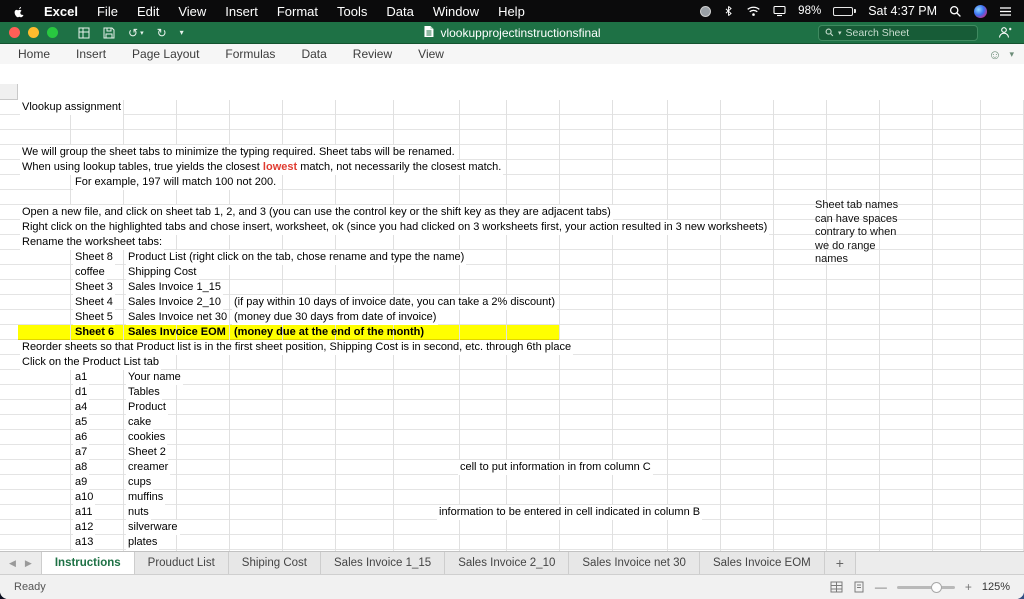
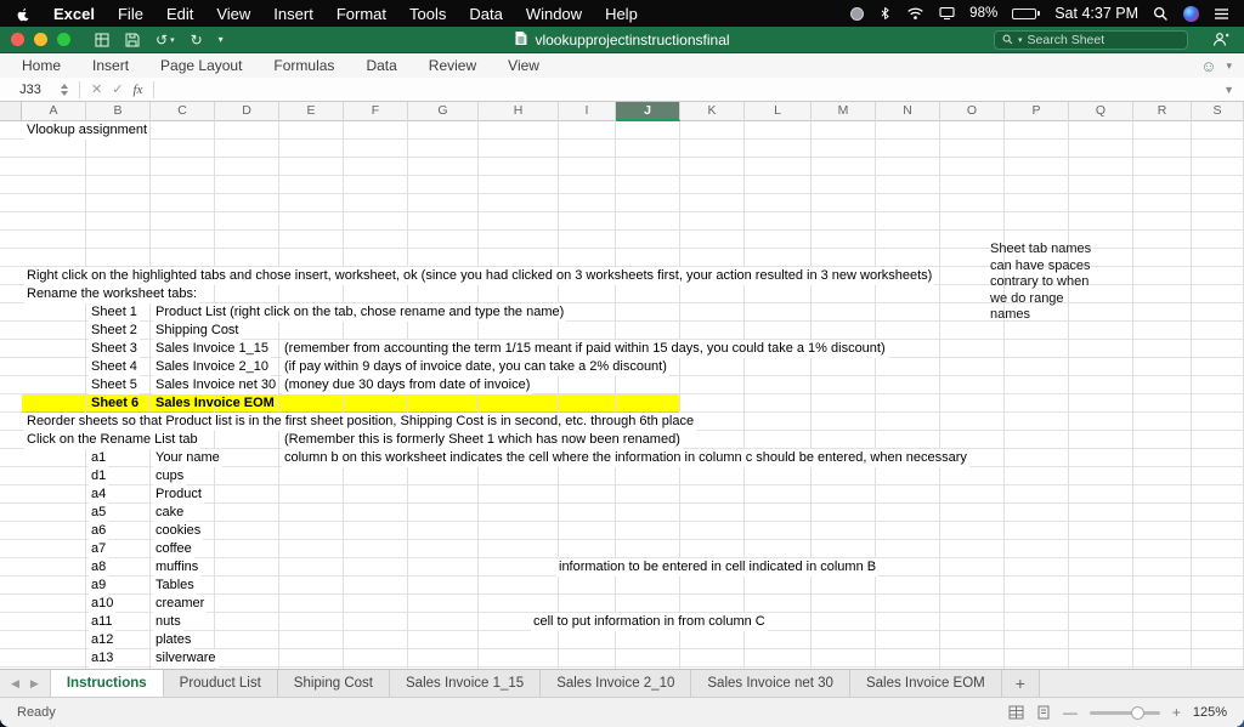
  Excel
  File
  Edit
  View
  Insert
  Format
  Tools
  Data
  Window
  Help
  98%
  Sat 4:37 PM
  ↺
  ↻
  ▾
  vlookupprojectinstructionsfinal
  Search Sheet
  Home
  Insert
  Page Layout
  Formulas
  Data
  Review
  View
  ☺
  ▾
+ J33
+ ✕
+ ✓
+ fx
+ ▼
+ A
+ B
+ C
+ D
+ E
+ F
+ G
+ H
+ I
+ J
+ K
+ L
+ M
+ N
+ O
+ P
+ Q
+ R
+ S
  Vlookup assignment
- We will group the sheet tabs to minimize the typing required. Sheet tabs will be renamed.
- When using lookup tables, true yields the closest lowest match, not necessarily the closest match.
- For example, 197 will match 100 not 200.
- Open a new file, and click on sheet tab 1, 2, and 3 (you can use the control key or the shift key as they are adjacent tabs)
  Right click on the highlighted tabs and chose insert, worksheet, ok (since you had clicked on 3 worksheets first, your action resulted in 3 new worksheets)
  Rename the worksheet tabs:
- Sheet 8
+ Sheet 1
  Product List (right click on the tab, chose rename and type the name)
- coffee
+ Sheet 2
  Shipping Cost
  Sheet 3
  Sales Invoice 1_15
+ (remember from accounting the term 1/15 meant if paid within 15 days, you could take a 1% discount)
  Sheet 4
  Sales Invoice 2_10
- (if pay within 10 days of invoice date, you can take a 2% discount)
+ (if pay within 9 days of invoice date, you can take a 2% discount)
  Sheet 5
  Sales Invoice net 30
  (money due 30 days from date of invoice)
  Sheet 6
  Sales Invoice EOM
- (money due at the end of the month)
  Reorder sheets so that Product list is in the first sheet position, Shipping Cost is in second, etc. through 6th place
- Click on the Product List tab
+ Click on the Rename List tab
+ (Remember this is formerly Sheet 1 which has now been renamed)
  a1
  Your name
+ column b on this worksheet indicates the cell where the information in column c should be entered, when necessary
  d1
- Tables
+ cups
  a4
  Product
  a5
  cake
  a6
  cookies
  a7
- Sheet 2
+ coffee
  a8
- creamer
+ muffins
- cell to put information in from column C
+ information to be entered in cell indicated in column B
  a9
- cups
+ Tables
  a10
- muffins
+ creamer
  a11
  nuts
- information to be entered in cell indicated in column B
+ cell to put information in from column C
  a12
- silverware
+ plates
  a13
- plates
+ silverware
  Sheet tab names
  can have spaces
  contrary to when
  we do range
  names
  ◀
  ▶
  Instructions
  Prouduct List
  Shiping Cost
  Sales Invoice 1_15
  Sales Invoice 2_10
  Sales Invoice net 30
  Sales Invoice EOM
  +
  Ready
  —
  +
  125%
